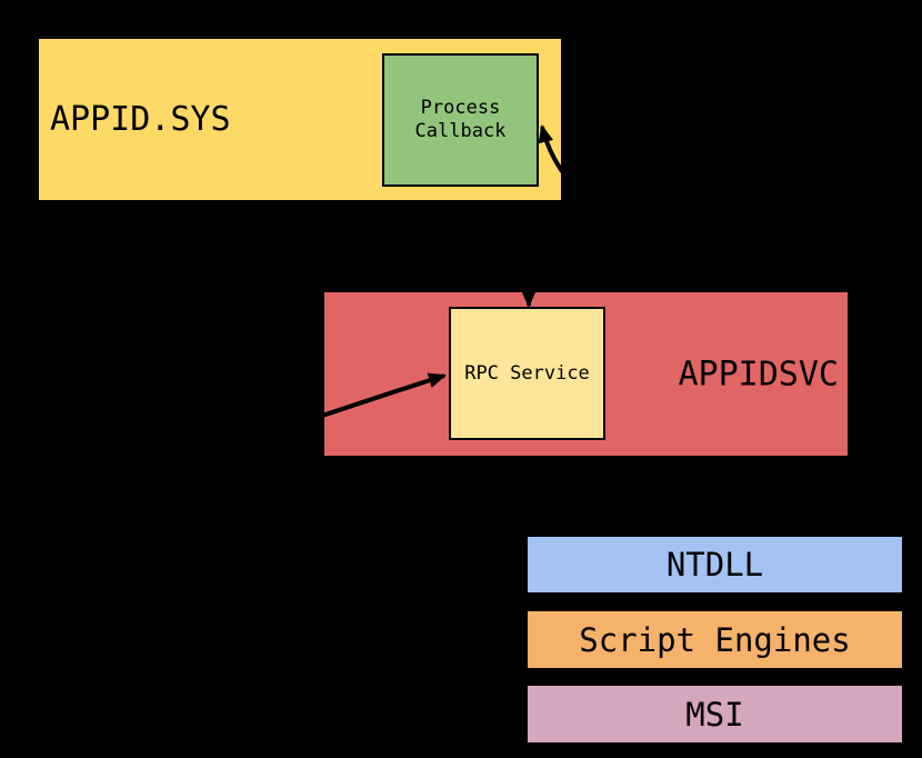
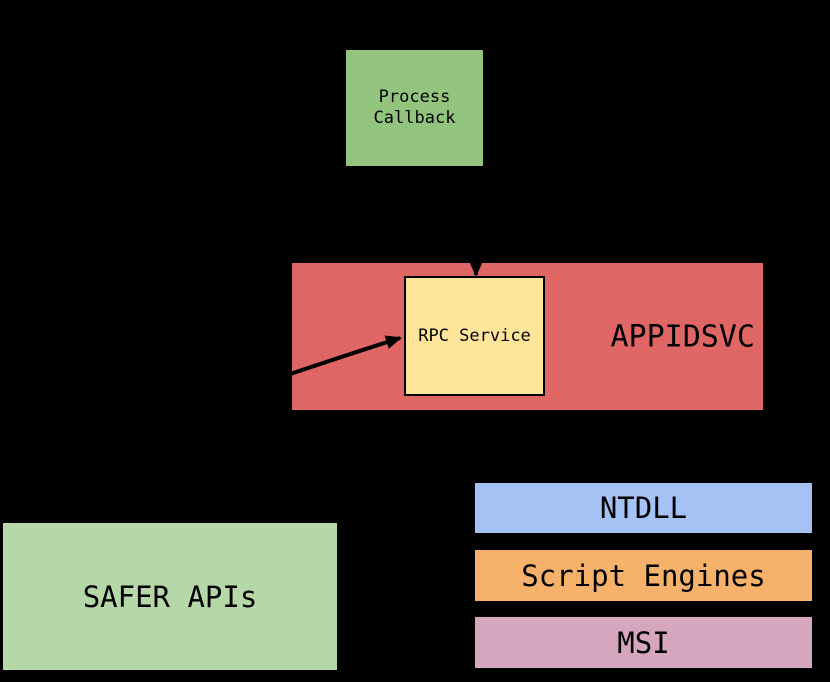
- APPID.SYS
  Process
  Callback
  APPIDSVC
  RPC Service
+ SAFER APIs
  NTDLL
  Script Engines
  MSI
